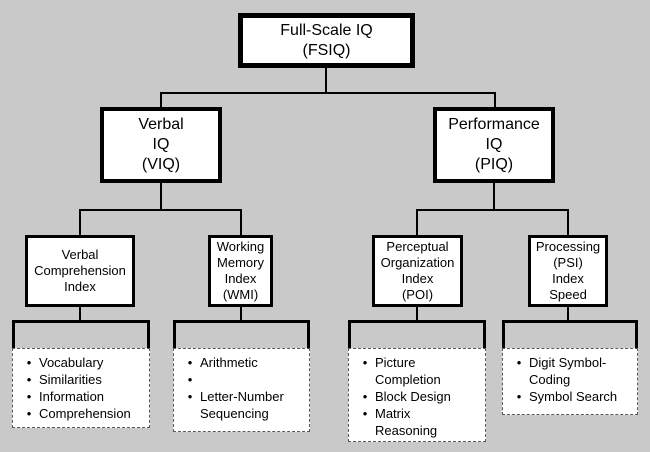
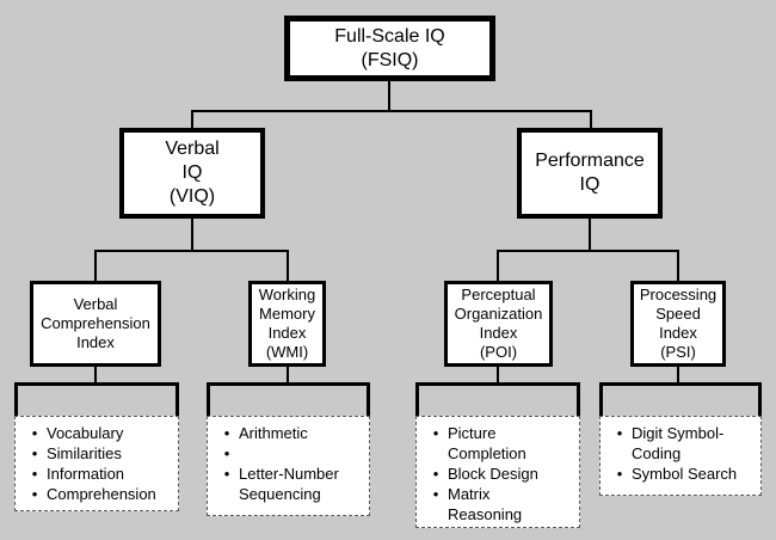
  Full-Scale IQ
  (FSIQ)
  Verbal
  IQ
  (VIQ)
  Performance
  IQ
- (PIQ)
  Verbal
  Comprehension
  Index
  Working
  Memory
  Index
  (WMI)
  Perceptual
  Organization
  Index
  (POI)
  Processing
- (PSI)
+ Speed
  Index
- Speed
+ (PSI)
  •
  Vocabulary
  •
  Similarities
  •
  Information
  •
  Comprehension
  •
  Arithmetic
  •
  •
  Letter-Number Sequencing
  •
  Picture Completion
  •
  Block Design
  •
  Matrix Reasoning
  •
  Digit Symbol-Coding
  •
  Symbol Search
